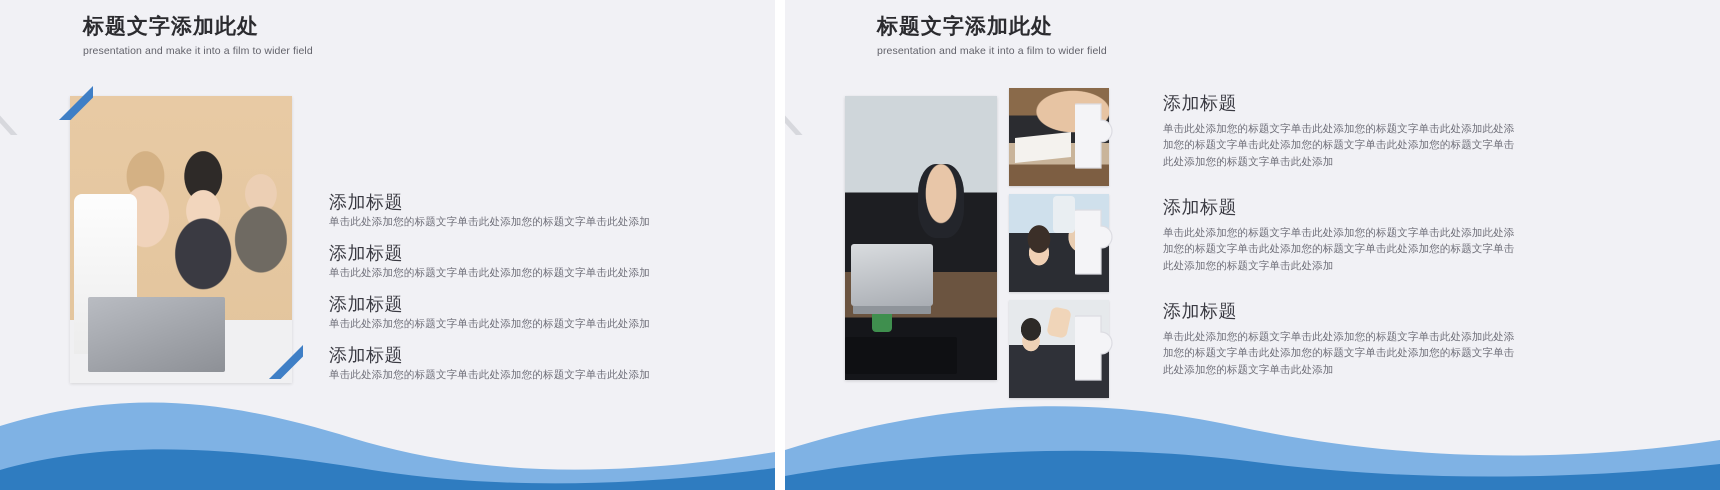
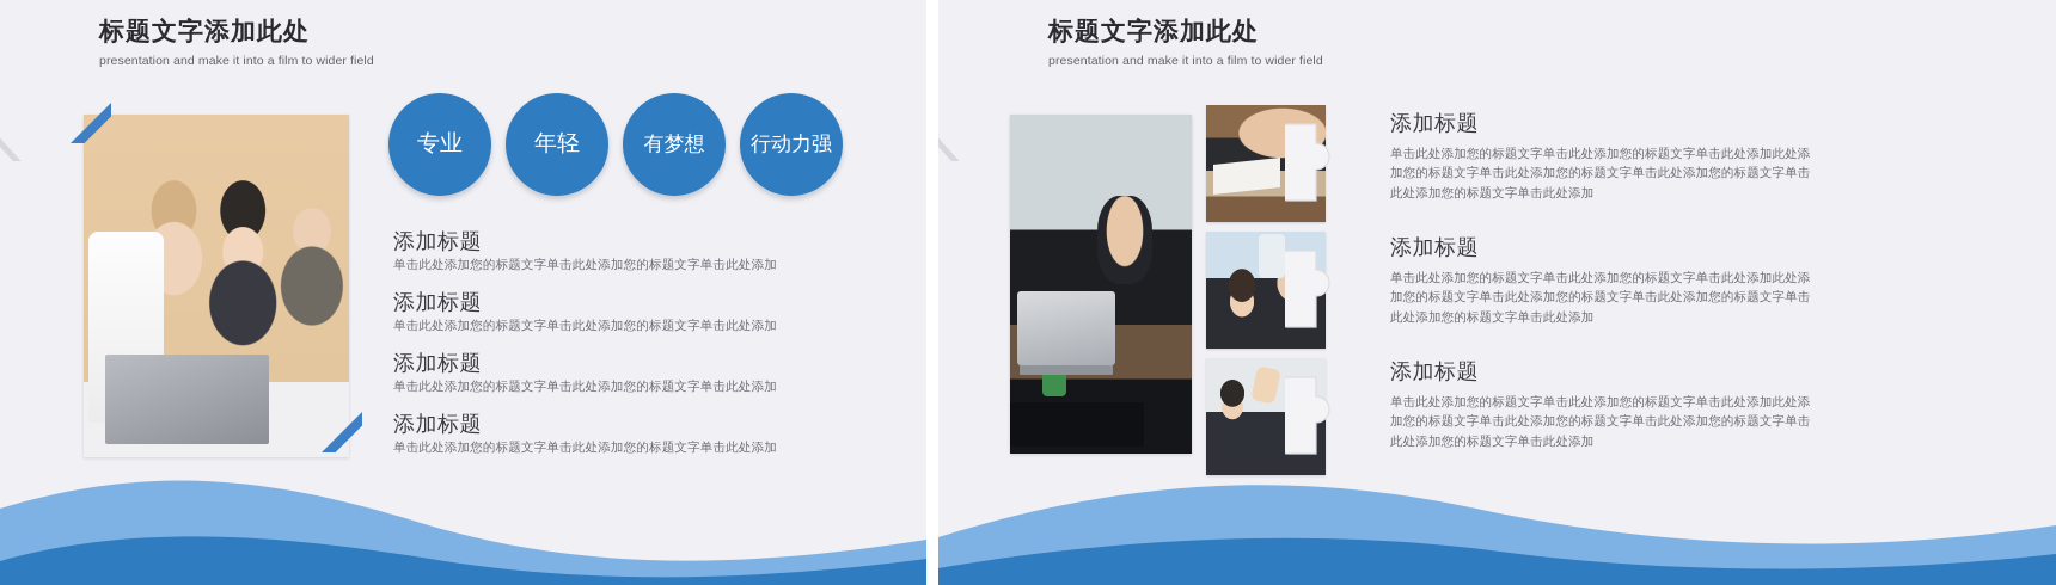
  标题文字添加此处
  presentation and make it into a film to wider field
+ 专业
+ 年轻
+ 有梦想
+ 行动
+ 力强
  添加标题
  单击此处添加您的标题文字单击此处添加您的标题文字单击此处添加
  添加标题
  单击此处添加您的标题文字单击此处添加您的标题文字单击此处添加
  添加标题
  单击此处添加您的标题文字单击此处添加您的标题文字单击此处添加
  添加标题
  单击此处添加您的标题文字单击此处添加您的标题文字单击此处添加
  标题文字添加此处
  presentation and make it into a film to wider field
  添加标题
  单击此处添加您的标题文字单击此处添加您的标题文字单击此处添加此处添加您的标题文字单击此处添加您的标题文字单击此处添加您的标题文字单击此处添加您的标题文字单击此处添加
  添加标题
  单击此处添加您的标题文字单击此处添加您的标题文字单击此处添加此处添加您的标题文字单击此处添加您的标题文字单击此处添加您的标题文字单击此处添加您的标题文字单击此处添加
  添加标题
  单击此处添加您的标题文字单击此处添加您的标题文字单击此处添加此处添加您的标题文字单击此处添加您的标题文字单击此处添加您的标题文字单击此处添加您的标题文字单击此处添加
